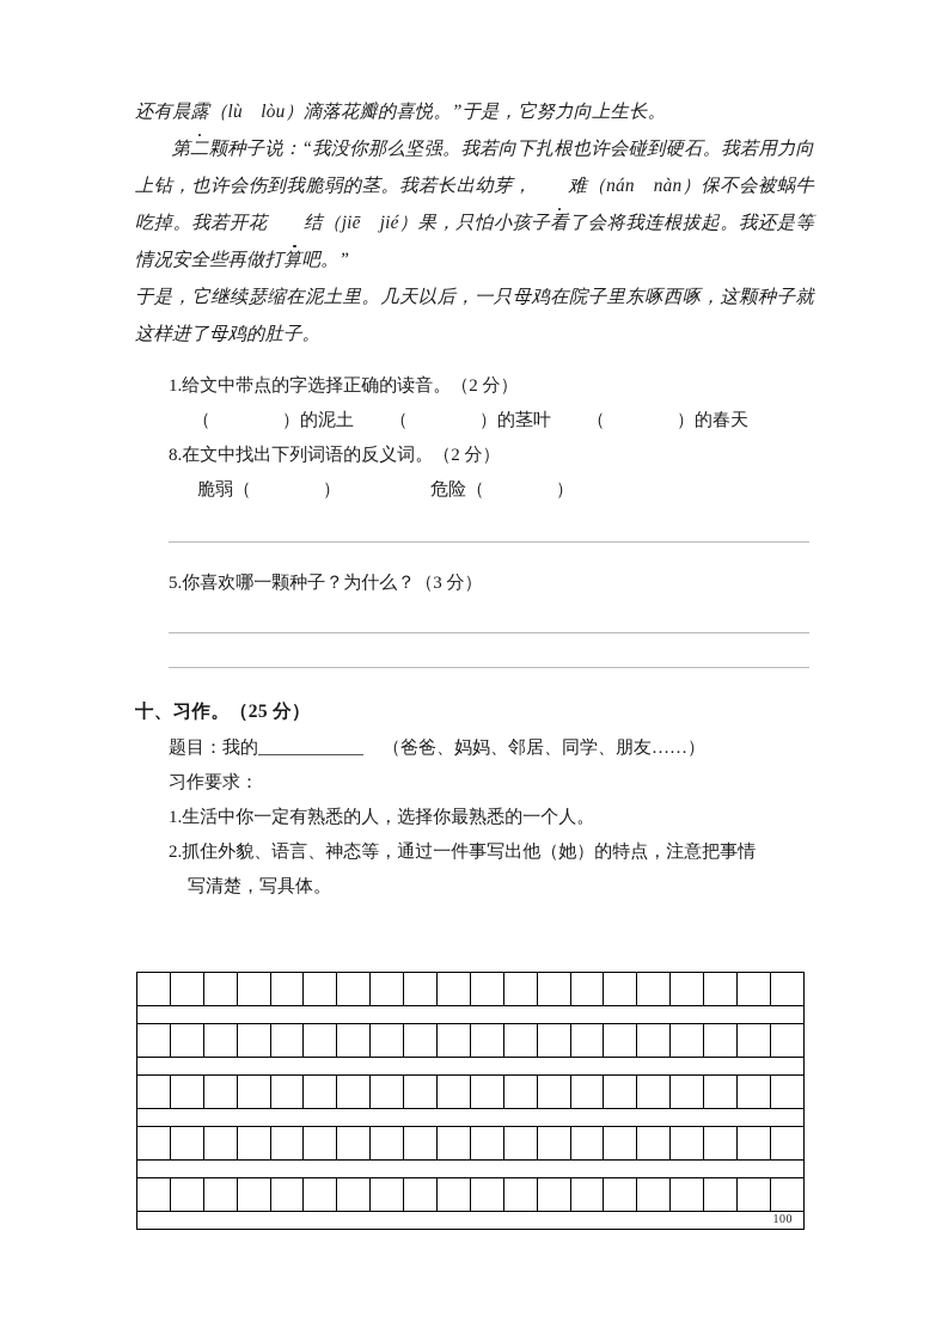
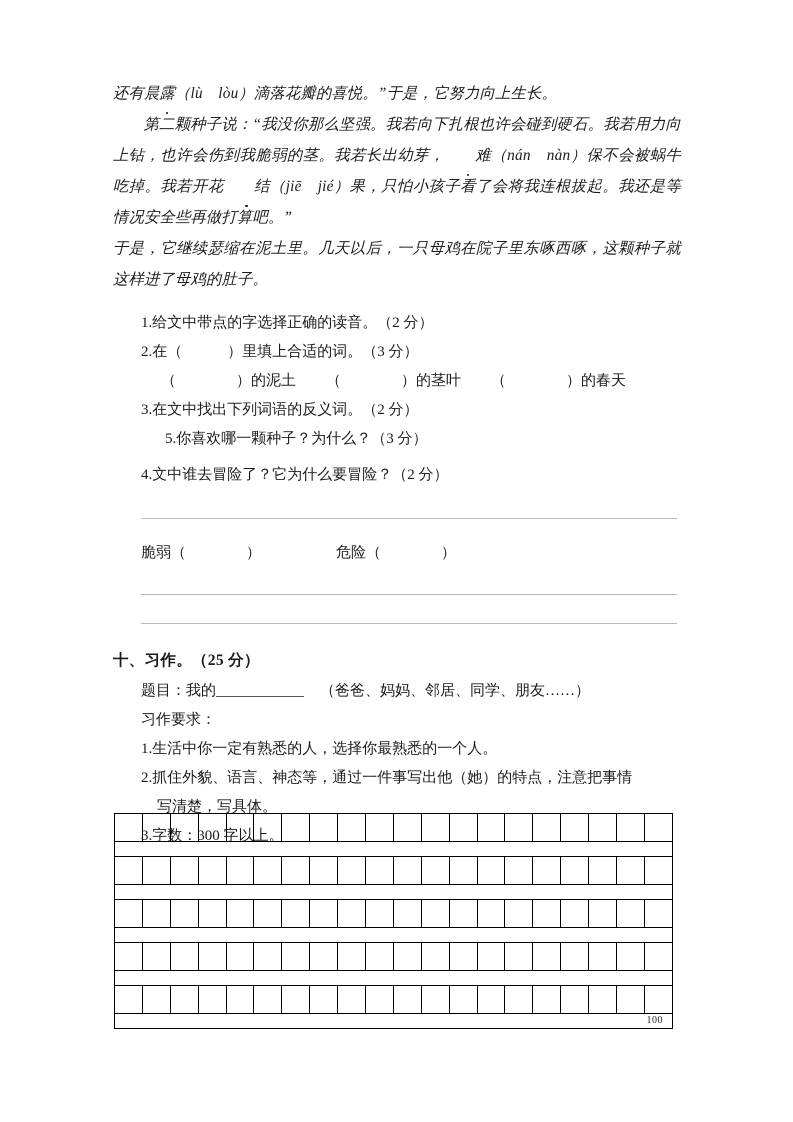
  还有晨露（lù lòu）滴落花瓣的喜悦。”于是，它努力向上生长。
  第二颗种子说：“我没你那么坚强。我若向下扎根也许会碰到硬石。我若用力向上钻，也许会伤到我脆弱的茎。我若长出幼芽， 难（nán nàn）保不会被蜗牛吃掉。我若开花 结（jiē jié）果，只怕小孩子看了会将我连根拔起。我还是等情况安全些再做打算吧。”
  于是，它继续瑟缩在泥土里。几天以后，一只母鸡在院子里东啄西啄，这颗种子就这样进了母鸡的肚子。
  1.给文中带点的字选择正确的读音。（2 分）
+ 2.在（ ）里填上合适的词。（3 分）
  （ ）的泥土 （ ）的茎叶 （ ）的春天
- 8.在文中找出下列词语的反义词。（2 分）
+ 3.在文中找出下列词语的反义词。（2 分）
- 脆弱（ ） 危险（ ）
+ 5.你喜欢哪一颗种子？为什么？（3 分）
+ 4.文中谁去冒险了？它为什么要冒险？（2 分）
- 5.你喜欢哪一颗种子？为什么？（3 分）
+ 脆弱（ ） 危险（ ）
  十、习作。（25 分）
  题目：我的 （爸爸、妈妈、邻居、同学、朋友……）
  习作要求：
  1.生活中你一定有熟悉的人，选择你最熟悉的一个人。
  2.抓住外貌、语言、神态等，通过一件事写出他（她）的特点，注意把事情
  写清楚，写具体。
+ 3.字数：300 字以上。
  100
